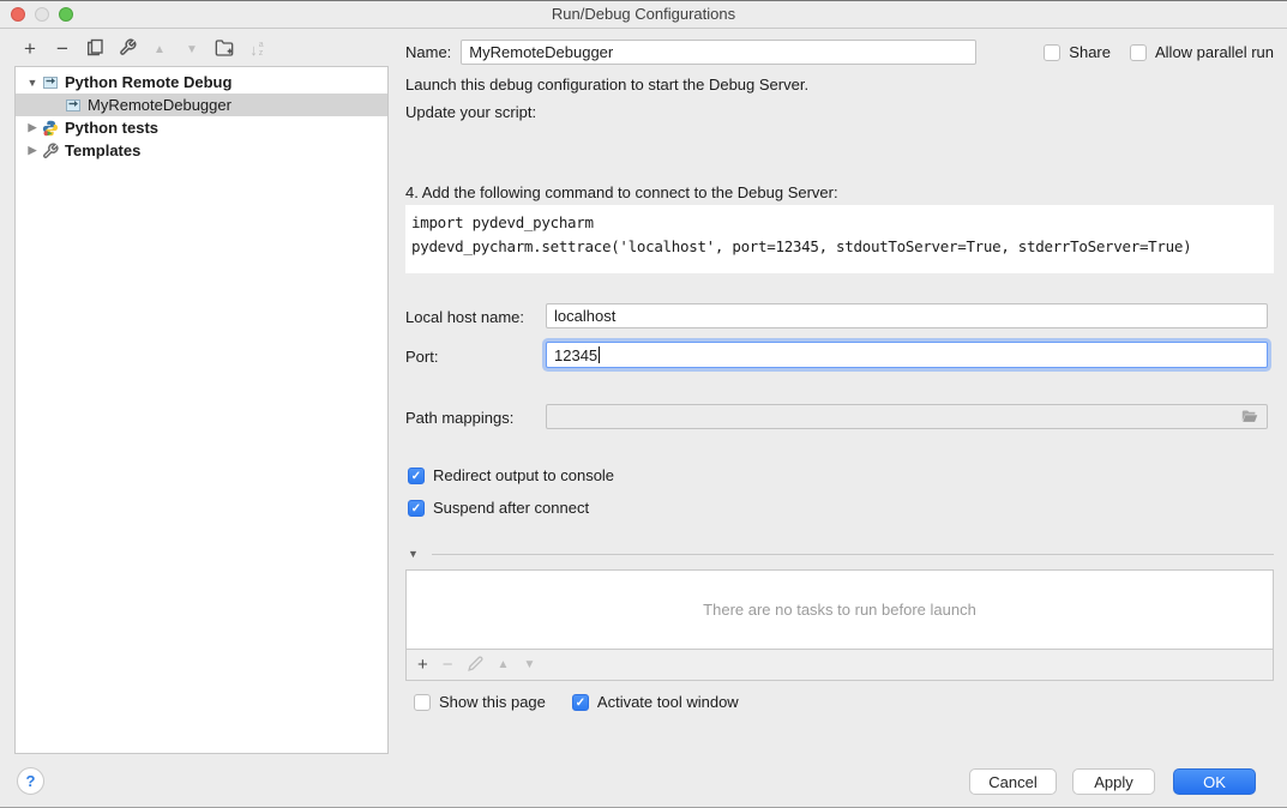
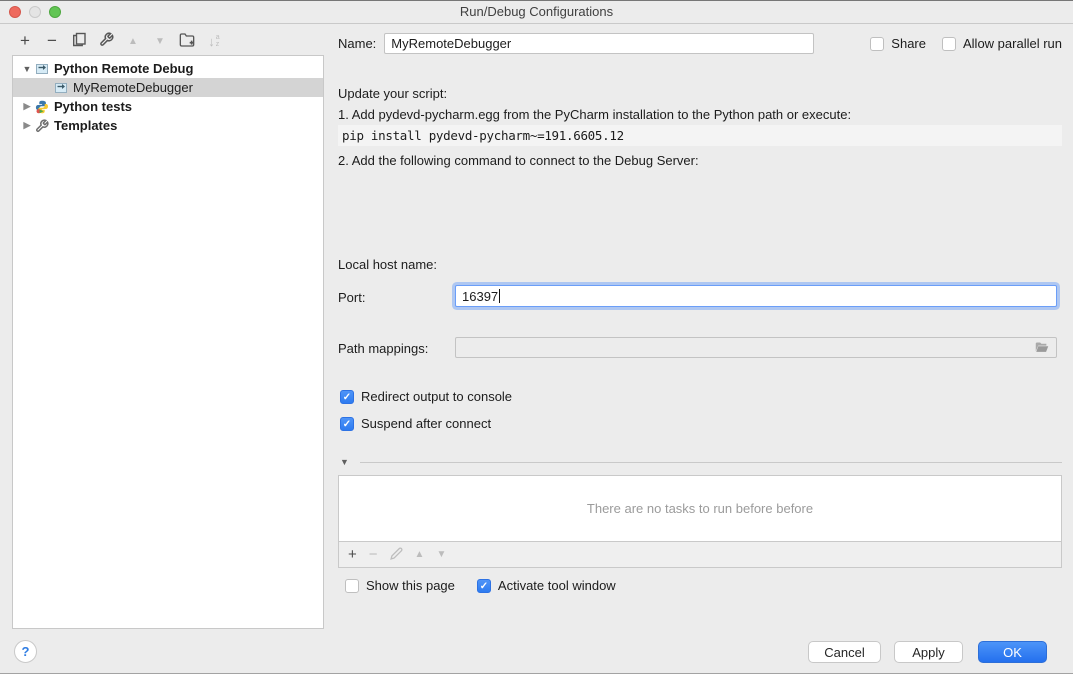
  Run/Debug Configurations
  +
  −
  ▲
  ▼
  ↓
  ▼
  Python Remote Debug
  MyRemoteDebugger
  ▶
  Python tests
  ▶
  Templates
  Name:
  MyRemoteDebugger
  Share
  Allow parallel run
- Launch this debug configuration to start the Debug Server.
  Update your script:
+ 1. Add pydevd-pycharm.egg from the PyCharm installation to the Python path or execute:
+ pip install pydevd-pycharm~=191.6605.12
- 4. Add the following command to connect to the Debug Server:
+ 2. Add the following command to connect to the Debug Server:
- import pydevd_pycharm
- pydevd_pycharm.settrace('localhost', port=12345, stdoutToServer=True, stderrToServer=True)
  Local host name:
- localhost
  Port:
- 12345
+ 16397
  Path mappings:
  ✓
  Redirect output to console
  ✓
  Suspend after connect
  ▼
- There are no tasks to run before launch
+ There are no tasks to run before before
  +
  −
  ▲
  ▼
  Show this page
  ✓
  Activate tool window
  ?
  Cancel
  Apply
  OK
